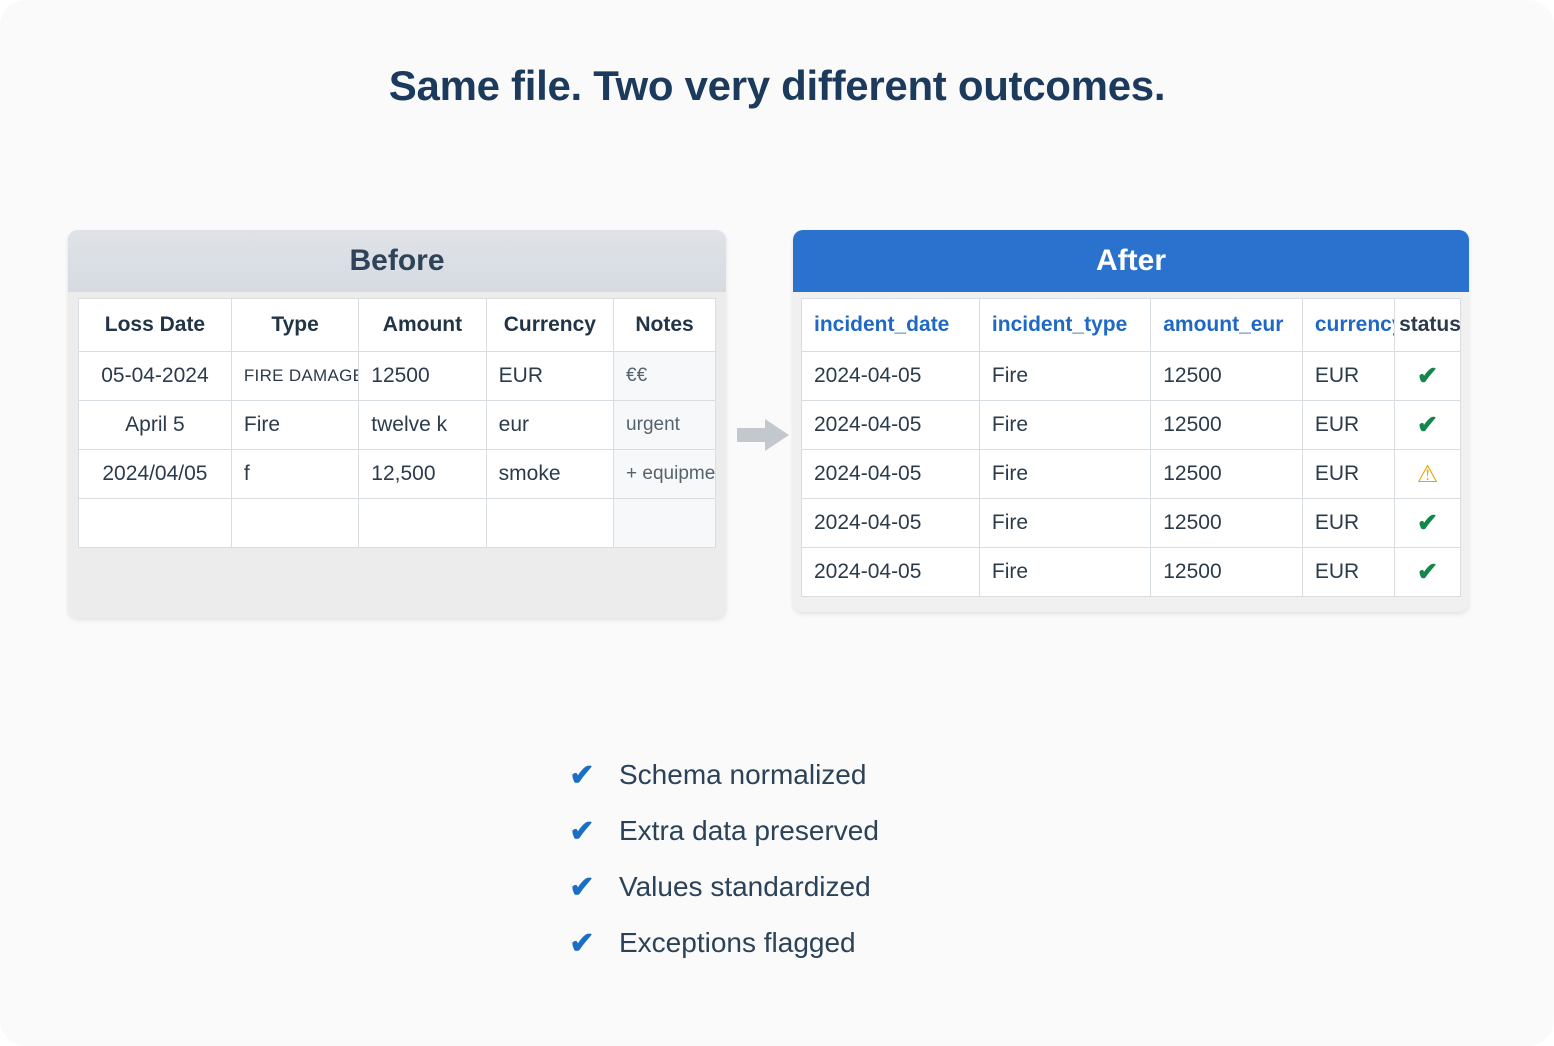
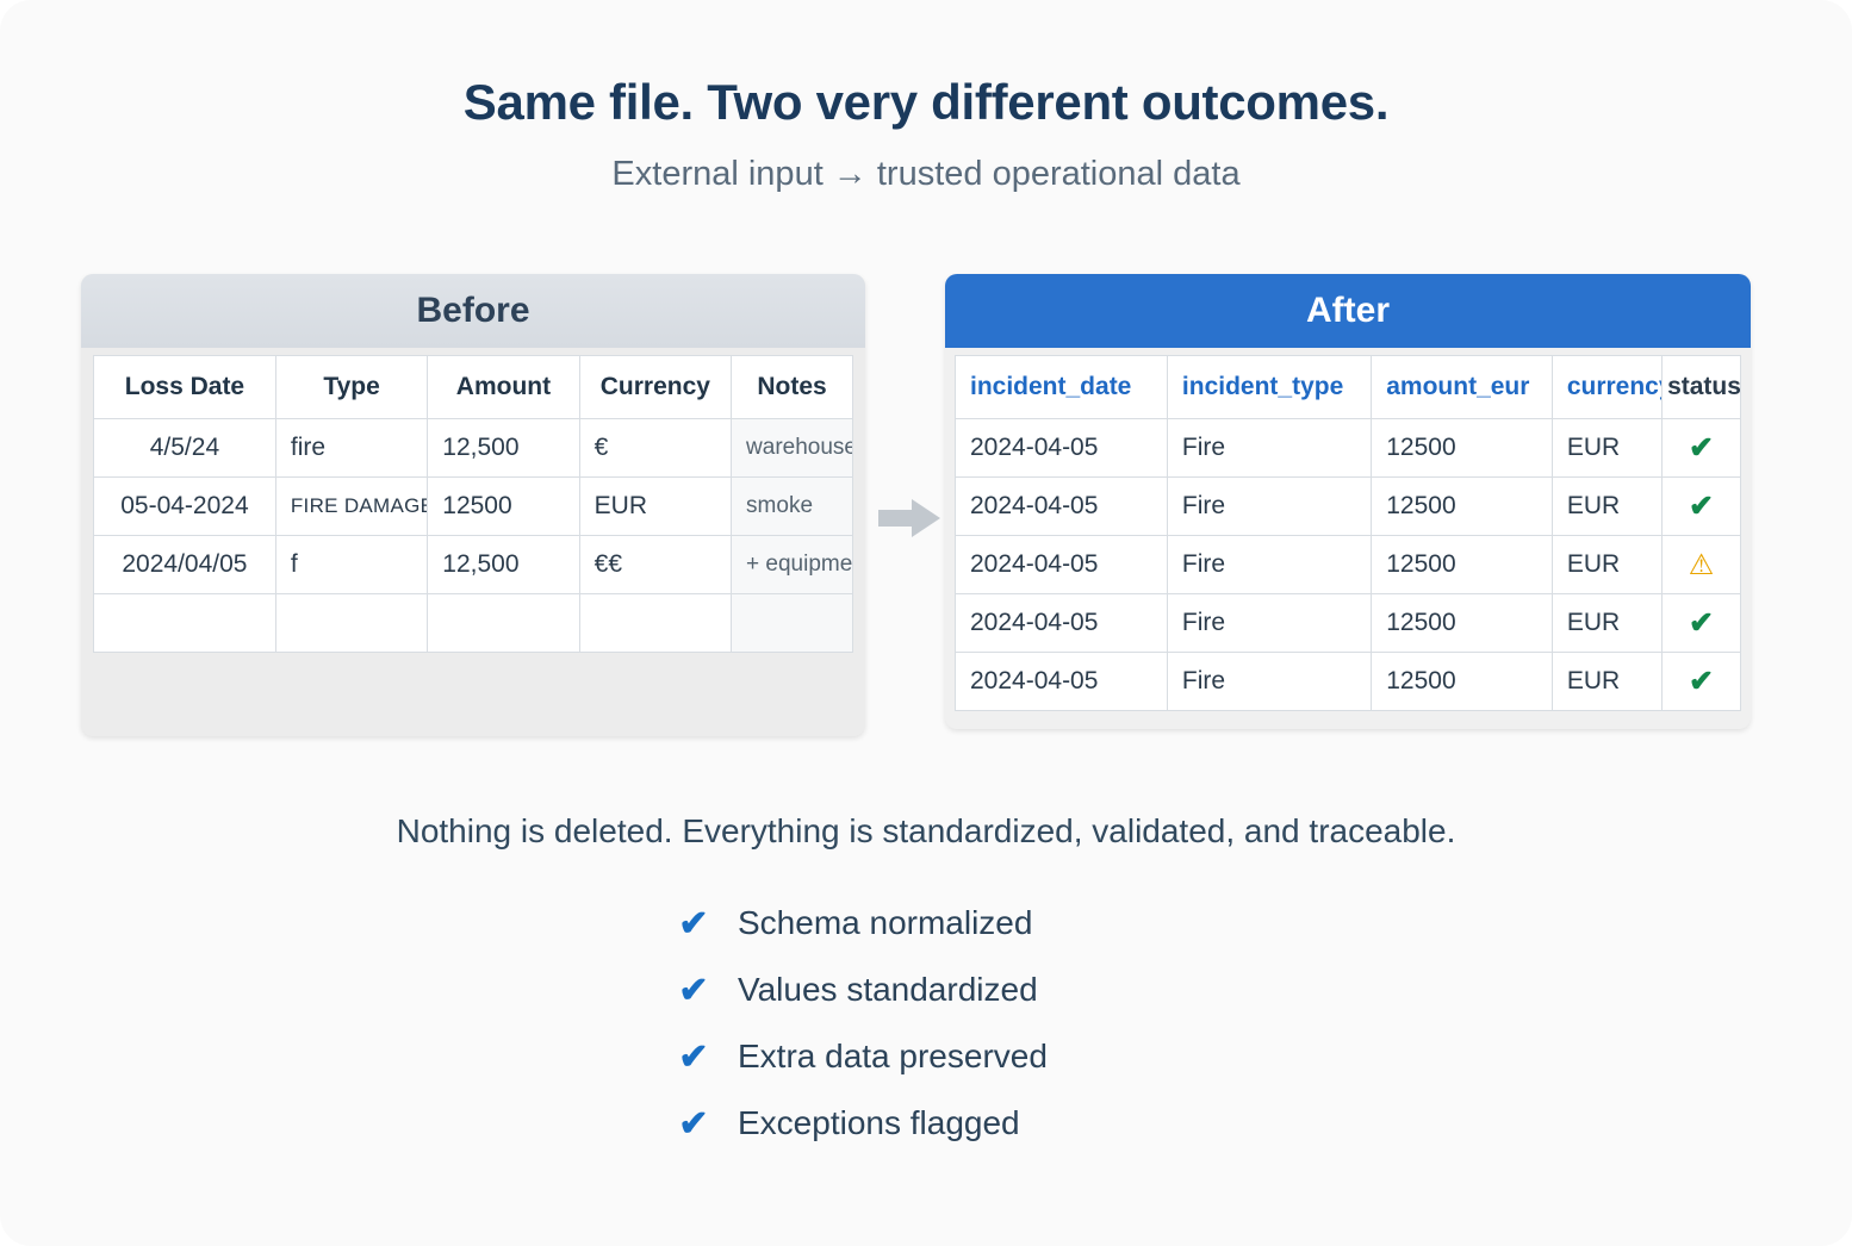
  Same file. Two very different outcomes.
+ External input → trusted operational data
  Before
  Loss Date	Type	Amount	Currency	Notes
+ 4/5/24	fire	12,500	€	warehouse
- 05-04-2024	FIRE DAMAG	12500	EUR	€€
+ 05-04-2024	FIRE DAMAG	12500	EUR	smoke
- April 5	Fire	twelve k	eur	urgent
- 2024/04/05	f	12,500	smoke	+ equipme
+ 2024/04/05	f	12,500	€€	+ equipme
  After
  incident_date	incident_type	amount_eur	currenc	status
  2024-04-05	Fire	12500	EUR	✔
  2024-04-05	Fire	12500	EUR	✔
  2024-04-05	Fire	12500	EUR	⚠
  2024-04-05	Fire	12500	EUR	✔
  2024-04-05	Fire	12500	EUR	✔
+ Nothing is deleted. Everything is standardized, validated, and traceable.
  ✔
  Schema normalized
  ✔
- Extra data preserved
+ Values standardized
  ✔
- Values standardized
+ Extra data preserved
  ✔
  Exceptions flagged
